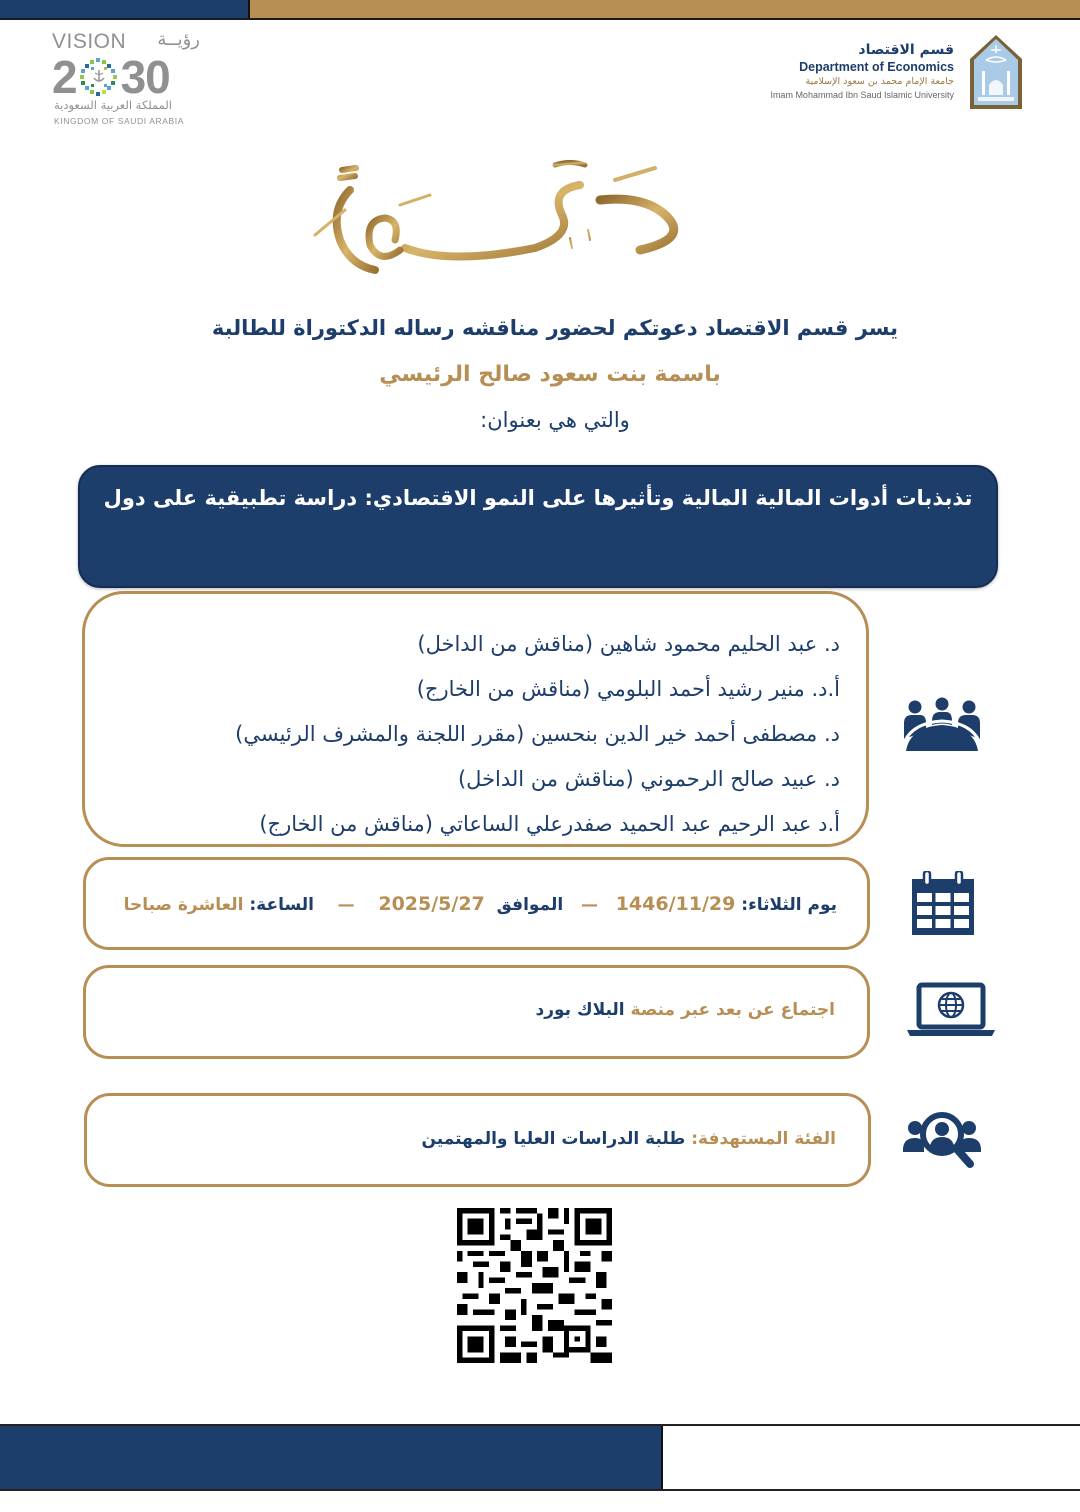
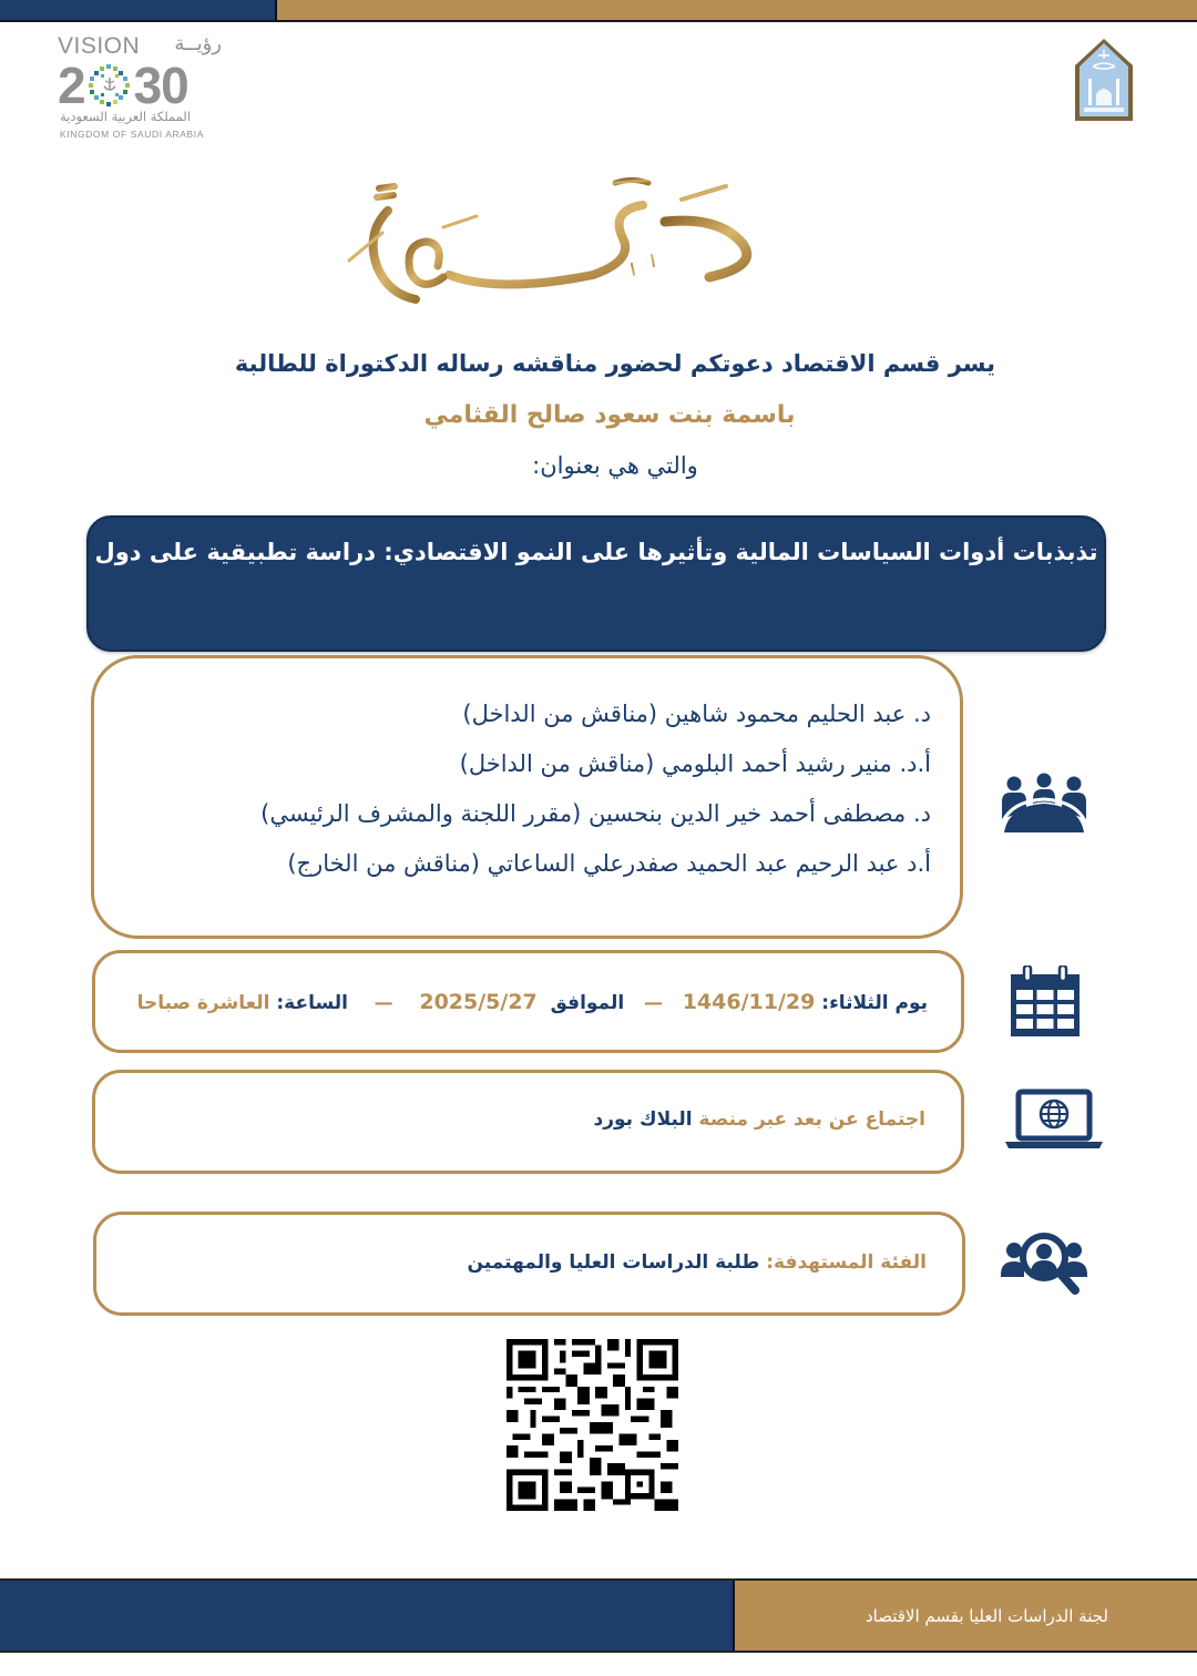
  VISION
  رؤيــة
  2
  30
  المملكة العربية السعودية
  KINGDOM OF SAUDI ARABIA
- قسم الاقتصاد
- Department of Economics
- جامعة الإمام محمد بن سعود الإسلامية
- Imam Mohammad Ibn Saud Islamic University
  يسر قسم الاقتصاد دعوتكم لحضور مناقشه رساله الدكتوراة للطالبة
- باسمة بنت سعود صالح الرئيسي
+ باسمة بنت سعود صالح القثامي
  والتي هي بعنوان:
- تذبذبات أدوات المالية المالية وتأثيرها على النمو الاقتصادي: دراسة تطبيقية على دول
+ تذبذبات أدوات السياسات المالية وتأثيرها على النمو الاقتصادي: دراسة تطبيقية على دول
  د. عبد الحليم محمود شاهين (مناقش من الداخل)
- أ.د. منير رشيد أحمد البلومي (مناقش من الخارج)
+ أ.د. منير رشيد أحمد البلومي (مناقش من الداخل)
  د. مصطفى أحمد خير الدين بنحسين (مقرر اللجنة والمشرف الرئيسي)
- د. عبيد صالح الرحموني (مناقش من الداخل)
  أ.د عبد الرحيم عبد الحميد صفدرعلي الساعاتي (مناقش من الخارج)
  يوم الثلاثاء: 1446/11/29 — الموافق 2025/5/27 — الساعة: العاشرة صباحا
  اجتماع عن بعد عبر منصة البلاك بورد
  الفئة المستهدفة: طلبة الدراسات العليا والمهتمين
+ لجنة الدراسات العليا بقسم الاقتصاد
